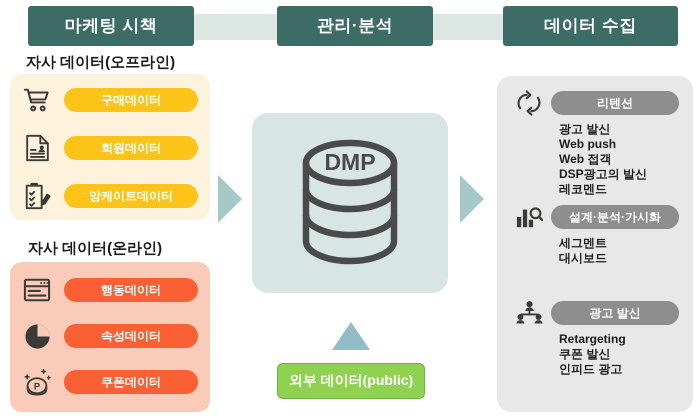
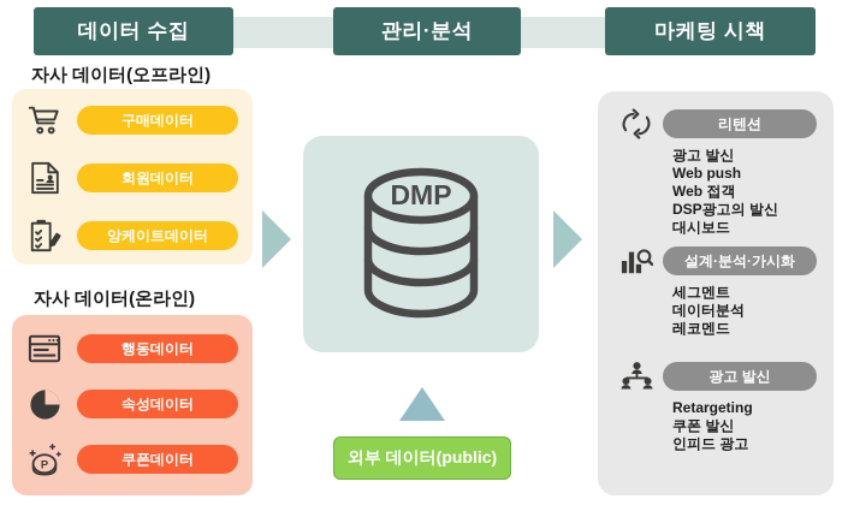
- 마케팅 시책
+ 데이터 수집
  관리·분석
- 데이터 수집
+ 마케팅 시책
  자사 데이터(오프라인)
  구매데이터
  회원데이터
  앙케이트데이터
  자사 데이터(온라인)
  행동데이터
  속성데이터
  P
  쿠폰데이터
  DMP
  외부 데이터(public)
  리텐션
  광고 발신
  Web push
  Web 접객
  DSP광고의 발신
- 레코멘드
+ 대시보드
  설계·분석·가시화
  세그멘트
+ 데이터분석
- 대시보드
+ 레코멘드
  광고 발신
  Retargeting
  쿠폰 발신
  인피드 광고
